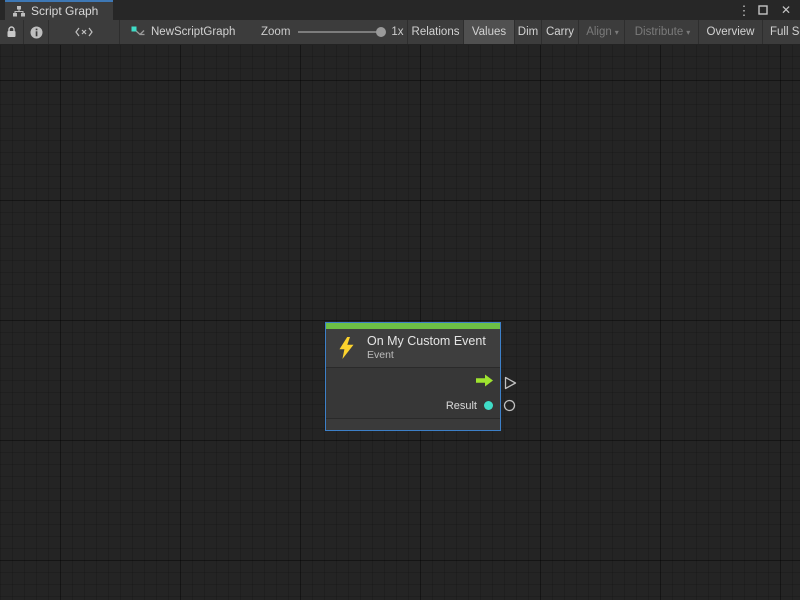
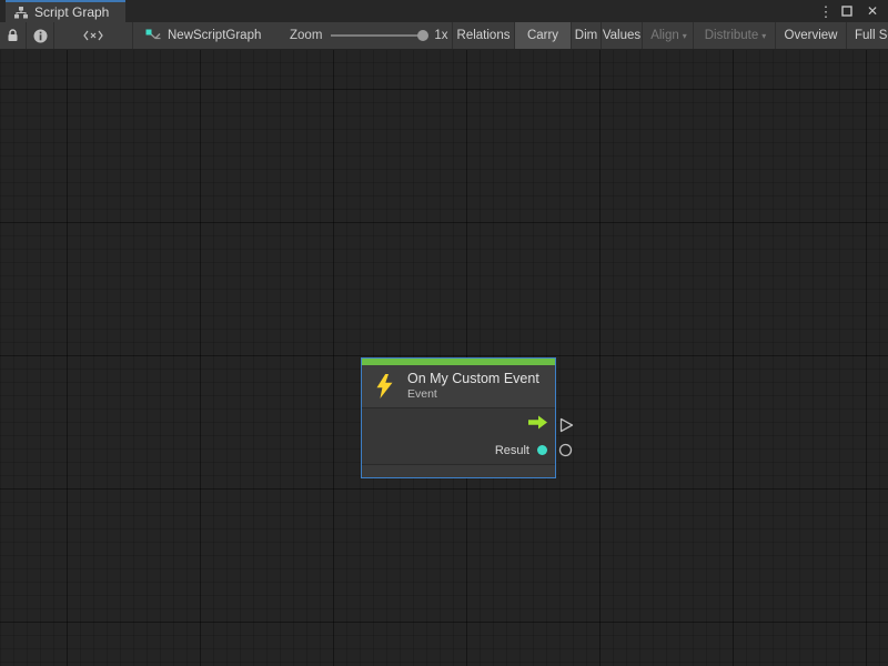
  Script Graph
  ⋮
  ✕
  NewScriptGraph
  Zoom
  1x
  Relations
- Values
+ Carry
  Dim
- Carry
+ Values
  Align
  ▾
  Distribute
  ▾
  Overview
  On My Custom Event
  Event
  Result
